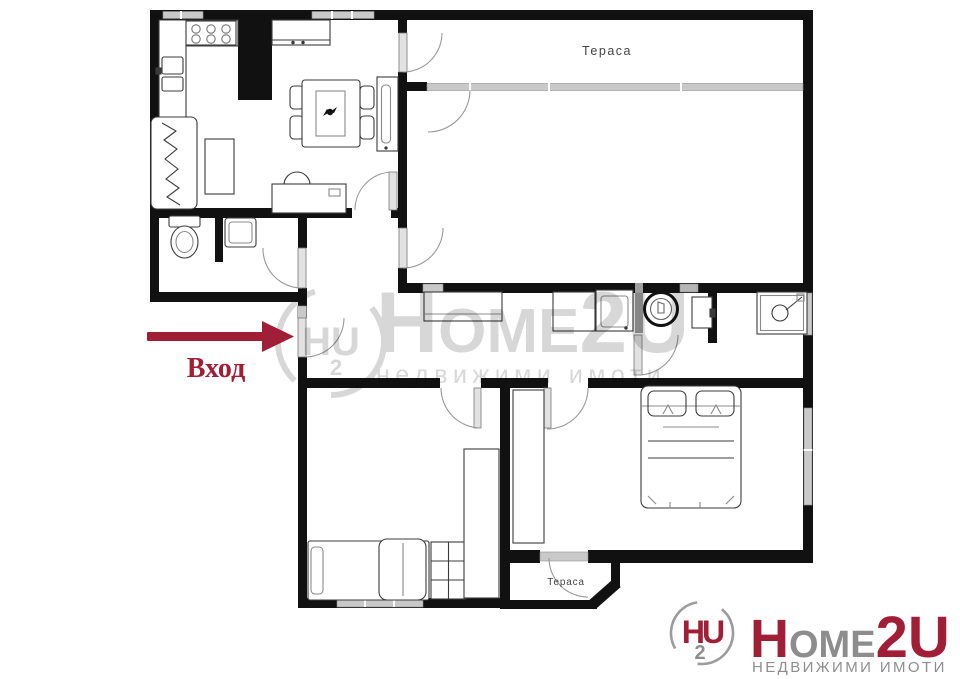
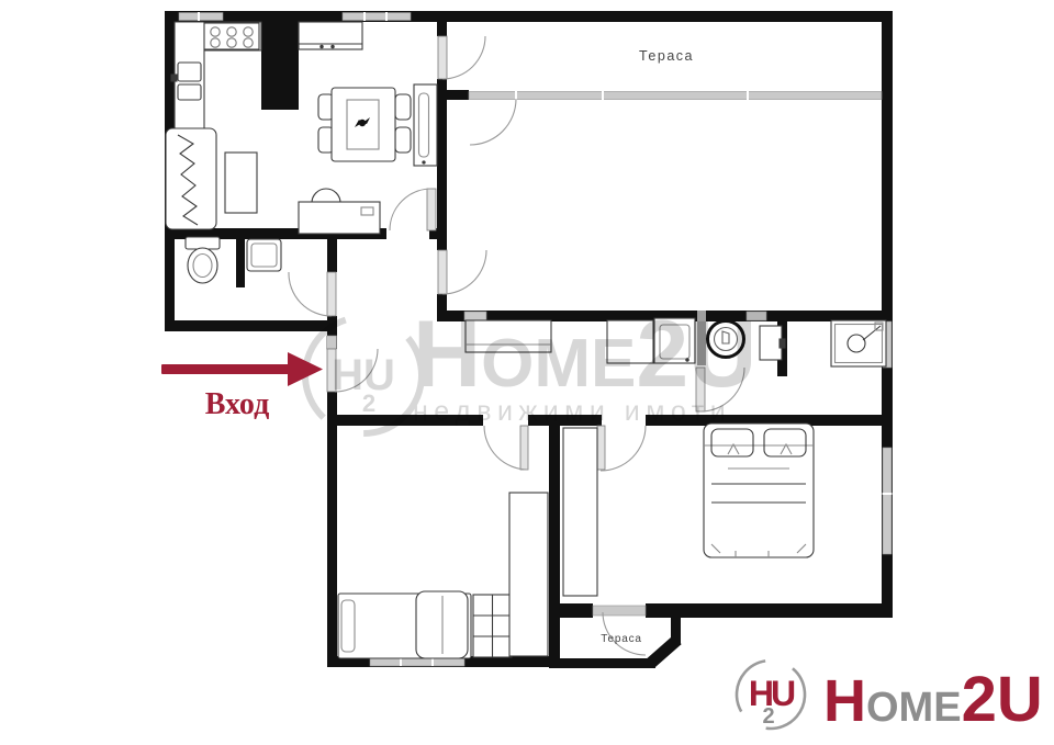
  HU
  2
  HOME2U
  недвижими имоти
  Тераса
  Тераса
  Вход
  HU
  2
  HOME2U
- НЕДВИЖИМИ ИМОТИ
